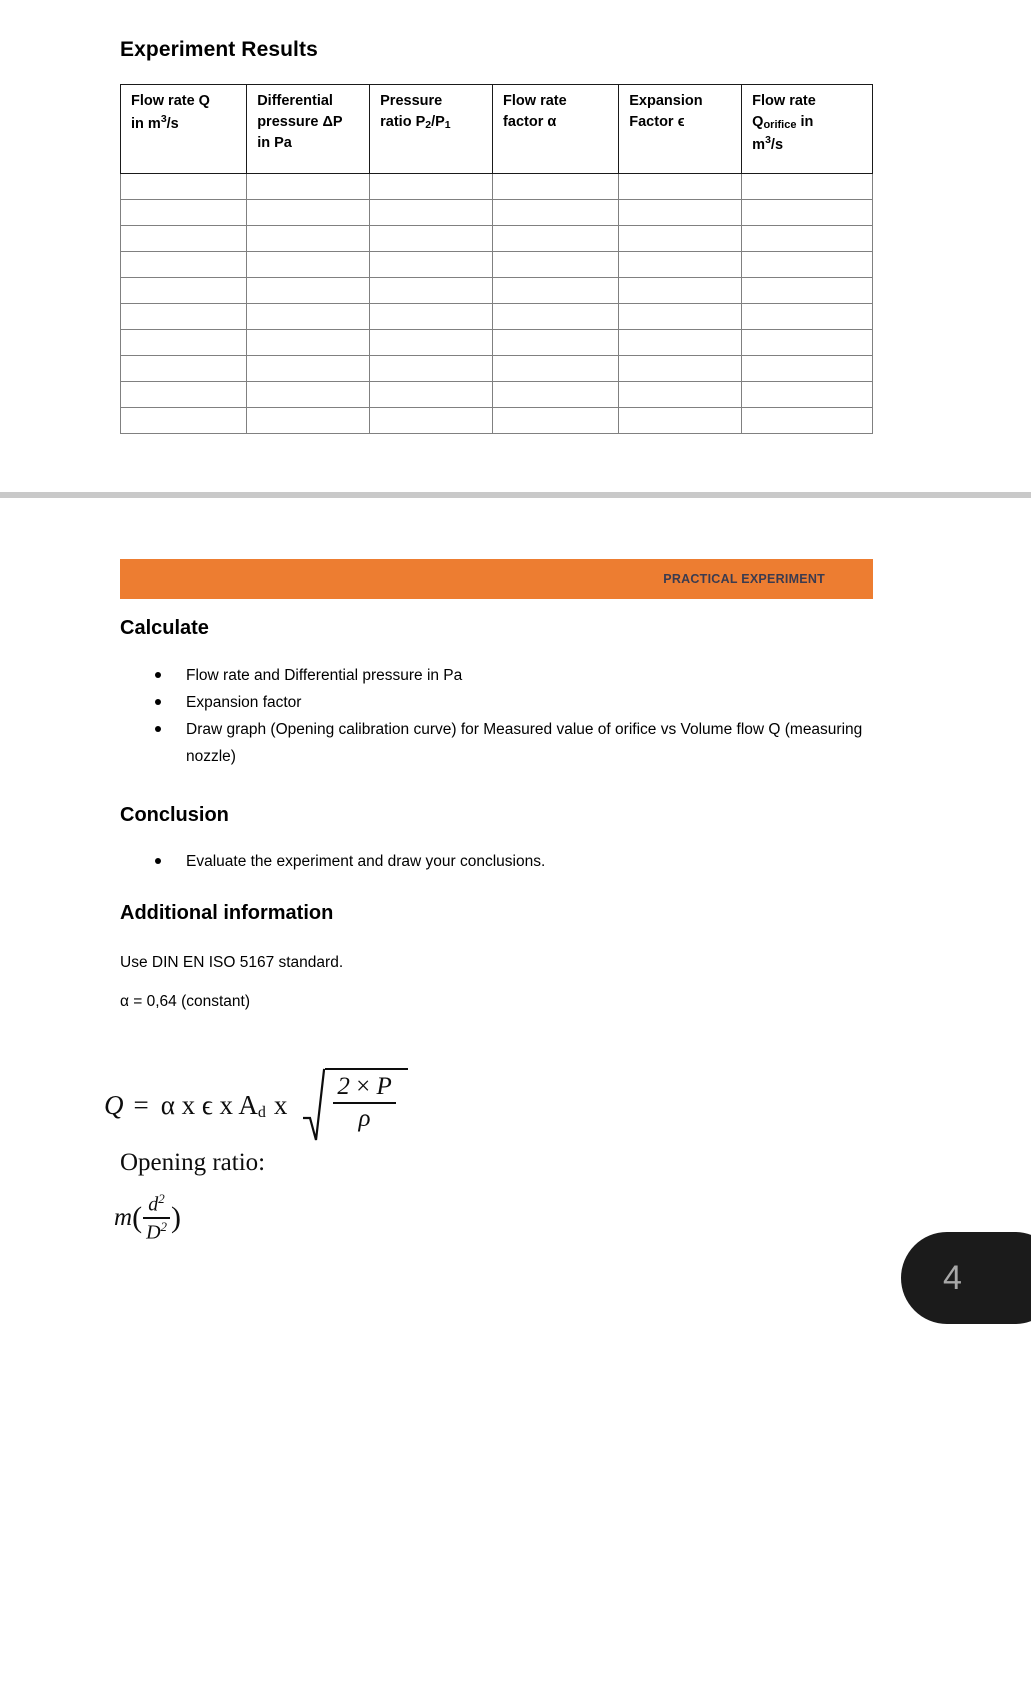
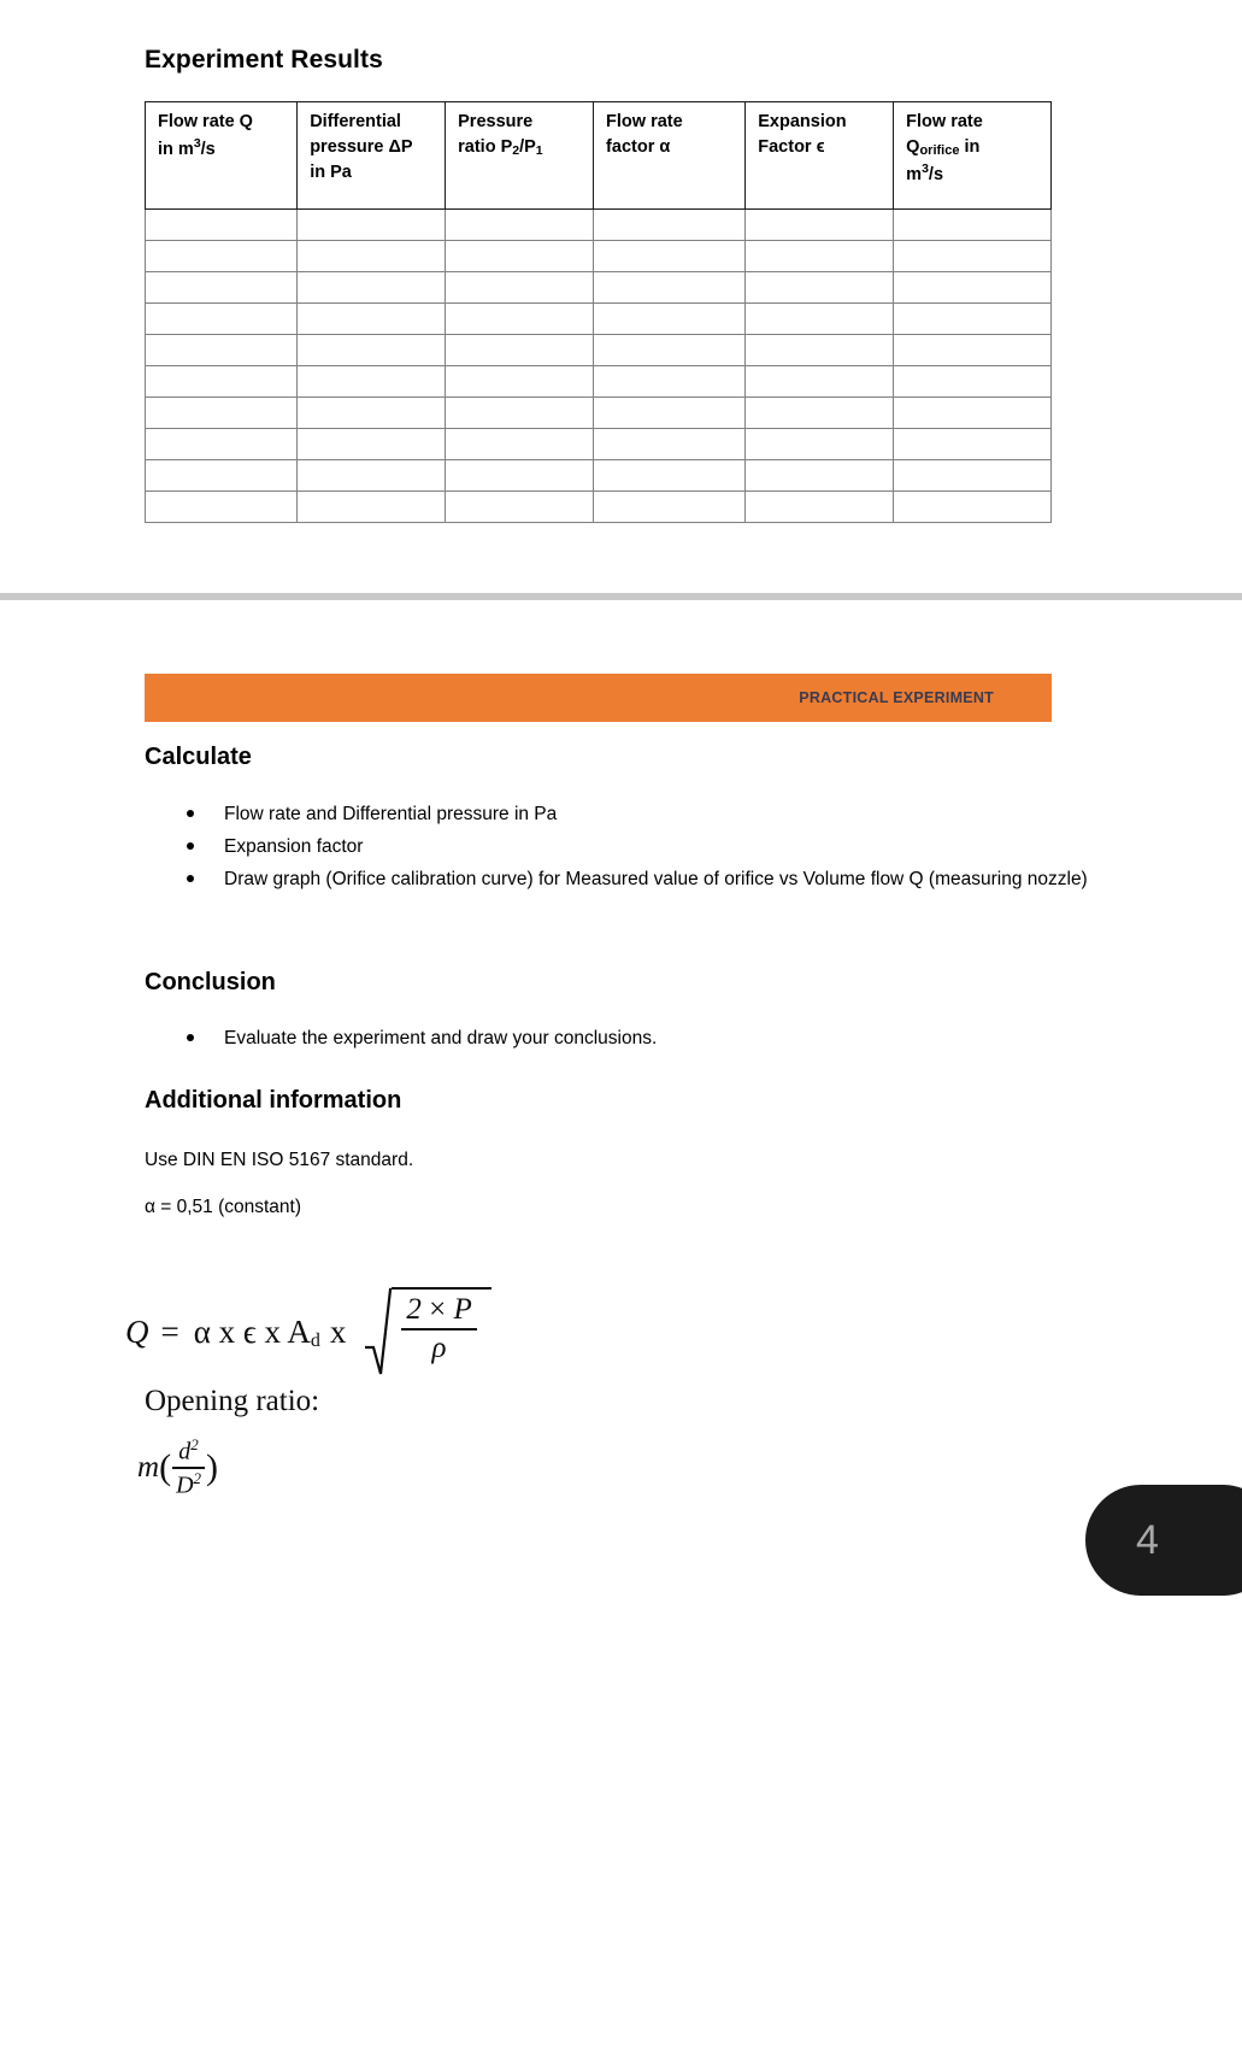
  Experiment Results
  Flow rate Q in m3/s	Differential pressure ΔP in Pa	Pressure ratio P2/P1	Flow rate factor α	Expansion Factor ϵ	Flow rate Qorifice in m3/s
  PRACTICAL EXPERIMENT
  Calculate
  Flow rate and Differential pressure in Pa
  Expansion factor
- Draw graph (Opening calibration curve) for Measured value of orifice vs Volume flow Q (measuring nozzle)
+ Draw graph (Orifice calibration curve) for Measured value of orifice vs Volume flow Q (measuring nozzle)
  Conclusion
  Evaluate the experiment and draw your conclusions.
  Additional information
  Use DIN EN ISO 5167 standard.
- α = 0,64 (constant)
+ α = 0,51 (constant)
  Q
  =
  α x ϵ x Ad
  x
  2 × P
  ρ
  Opening ratio:
  m
  (
  d2
  D2
  )
  4
